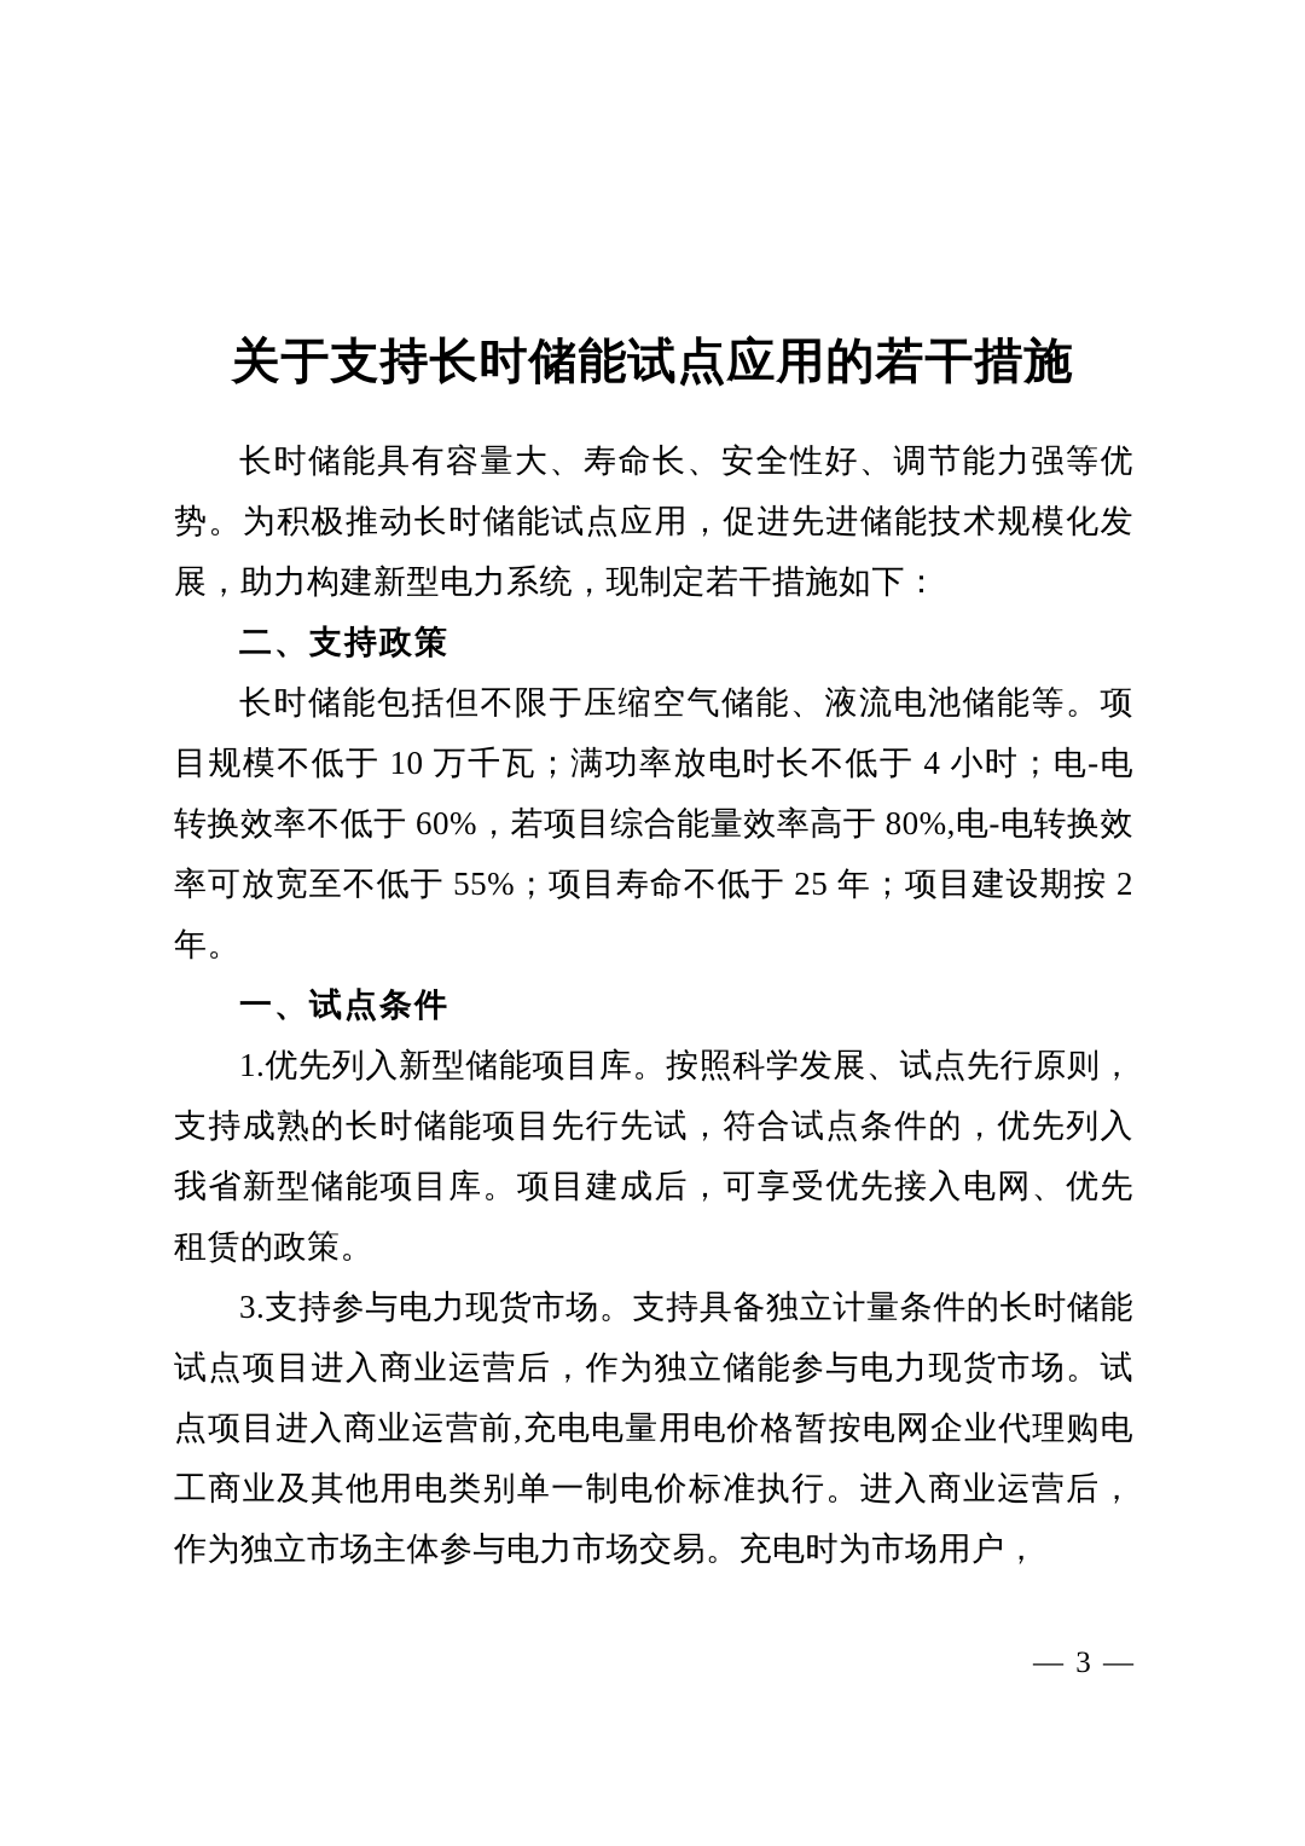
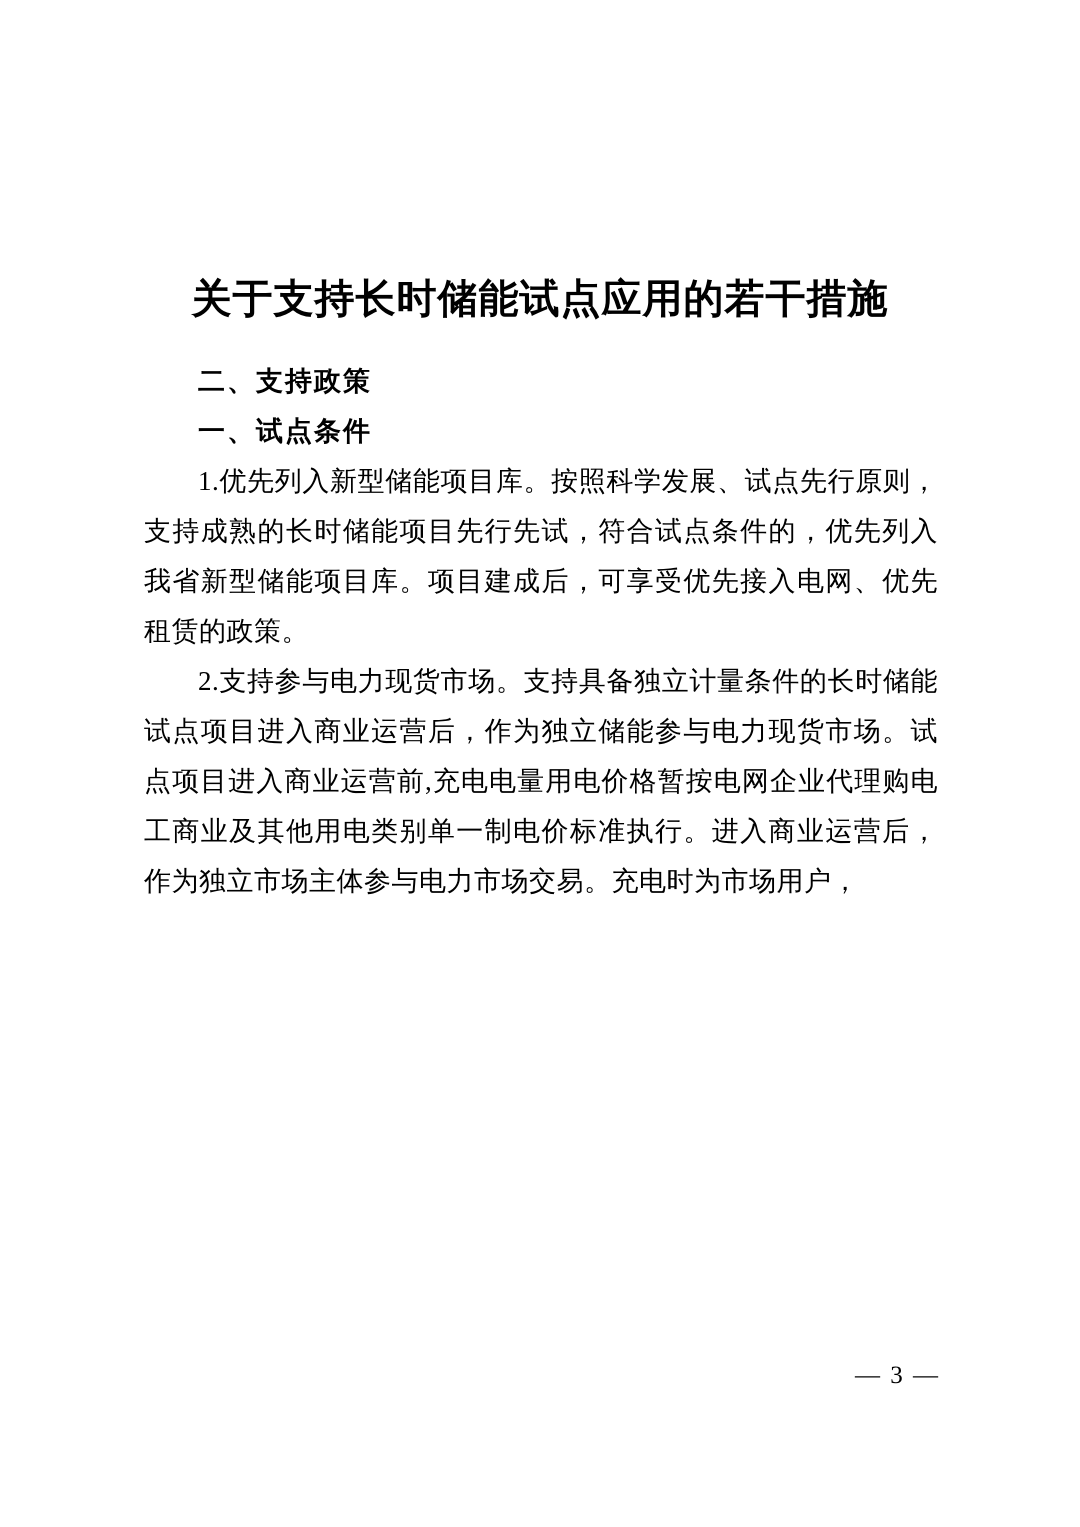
  关于支持长时储能试点应用的若干措施
- 长时储能具有容量大、寿命长、安全性好、调节能力强等优势。为积极推动长时储能试点应用，促进先进储能技术规模化发展，助力构建新型电力系统，现制定若干措施如下：
  二、支持政策
- 长时储能包括但不限于压缩空气储能、液流电池储能等。项目规模不低于 10 万千瓦；满功率放电时长不低于 4 小时；电-电转换效率不低于 60%，若项目综合能量效率高于 80%,电-电转换效率可放宽至不低于 55%；项目寿命不低于 25 年；项目建设期按 2 年。
  一、试点条件
  1.优先列入新型储能项目库。按照科学发展、试点先行原则，支持成熟的长时储能项目先行先试，符合试点条件的，优先列入我省新型储能项目库。项目建成后，可享受优先接入电网、优先租赁的政策。
- 3.支持参与电力现货市场。支持具备独立计量条件的长时储能试点项目进入商业运营后，作为独立储能参与电力现货市场。试点项目进入商业运营前,充电电量用电价格暂按电网企业代理购电工商业及其他用电类别单一制电价标准执行。进入商业运营后，作为独立市场主体参与电力市场交易。充电时为市场用户，
+ 2.支持参与电力现货市场。支持具备独立计量条件的长时储能试点项目进入商业运营后，作为独立储能参与电力现货市场。试点项目进入商业运营前,充电电量用电价格暂按电网企业代理购电工商业及其他用电类别单一制电价标准执行。进入商业运营后，作为独立市场主体参与电力市场交易。充电时为市场用户，
  — 3 —
